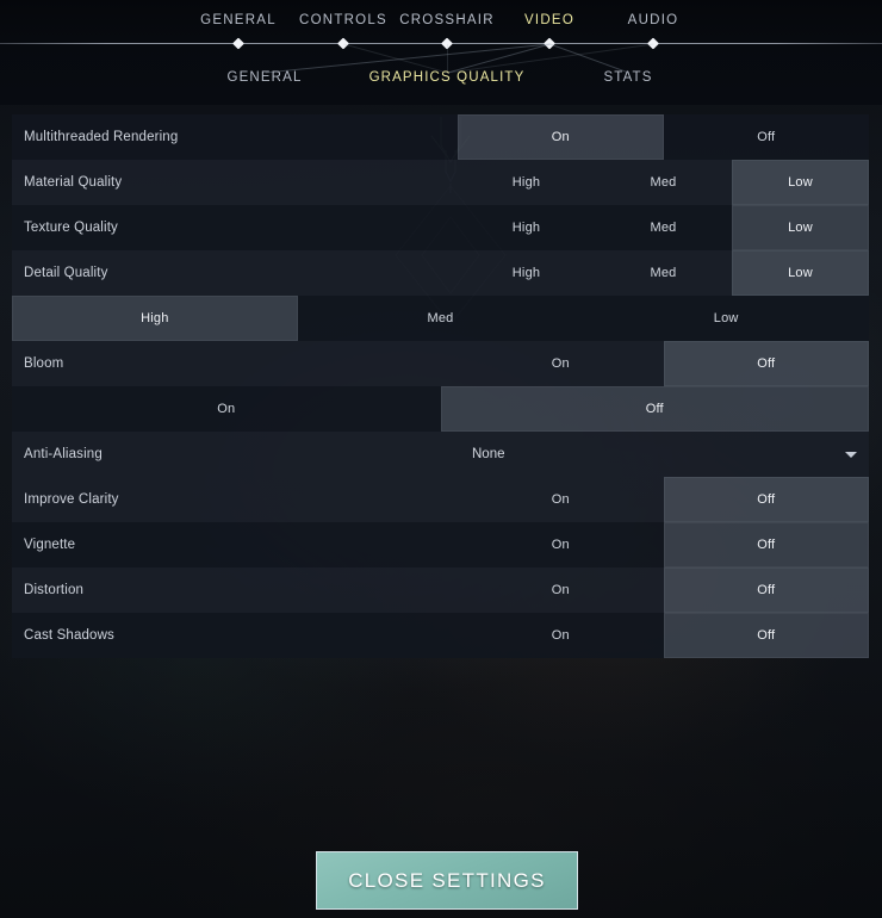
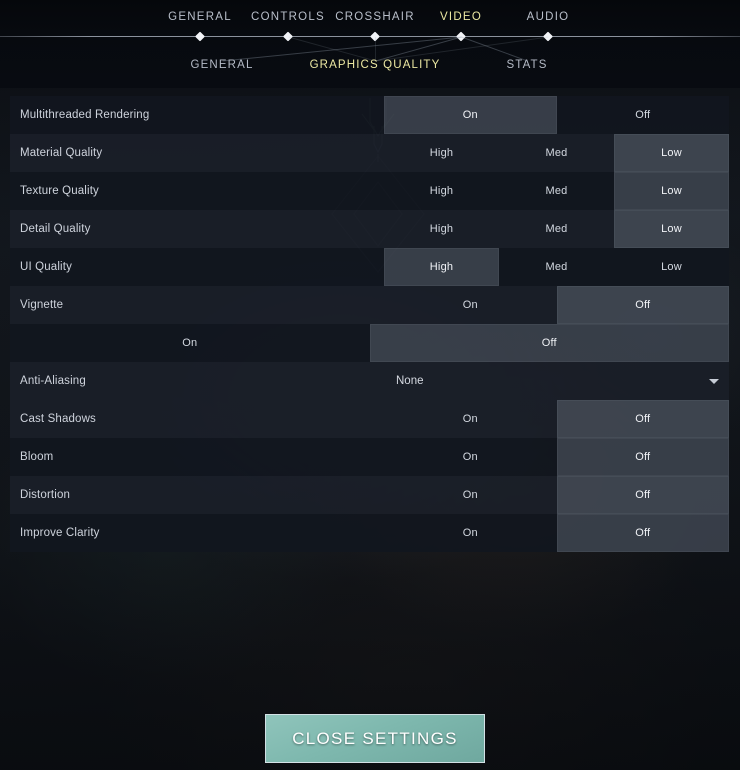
  GENERAL
  CONTROLS
  CROSSHAIR
  VIDEO
  AUDIO
  GENERAL
  GRAPHICS QUALITY
  STATS
  Multithreaded Rendering
  On
  Off
  Material Quality
  High
  Med
  Low
  Texture Quality
  High
  Med
  Low
  Detail Quality
  High
  Med
  Low
+ UI Quality
  High
  Med
  Low
- Bloom
+ Vignette
  On
  Off
  On
  Off
  Anti-Aliasing
  None
- Improve Clarity
+ Cast Shadows
  On
  Off
- Vignette
+ Bloom
  On
  Off
  Distortion
  On
  Off
- Cast Shadows
+ Improve Clarity
  On
  Off
  CLOSE SETTINGS
